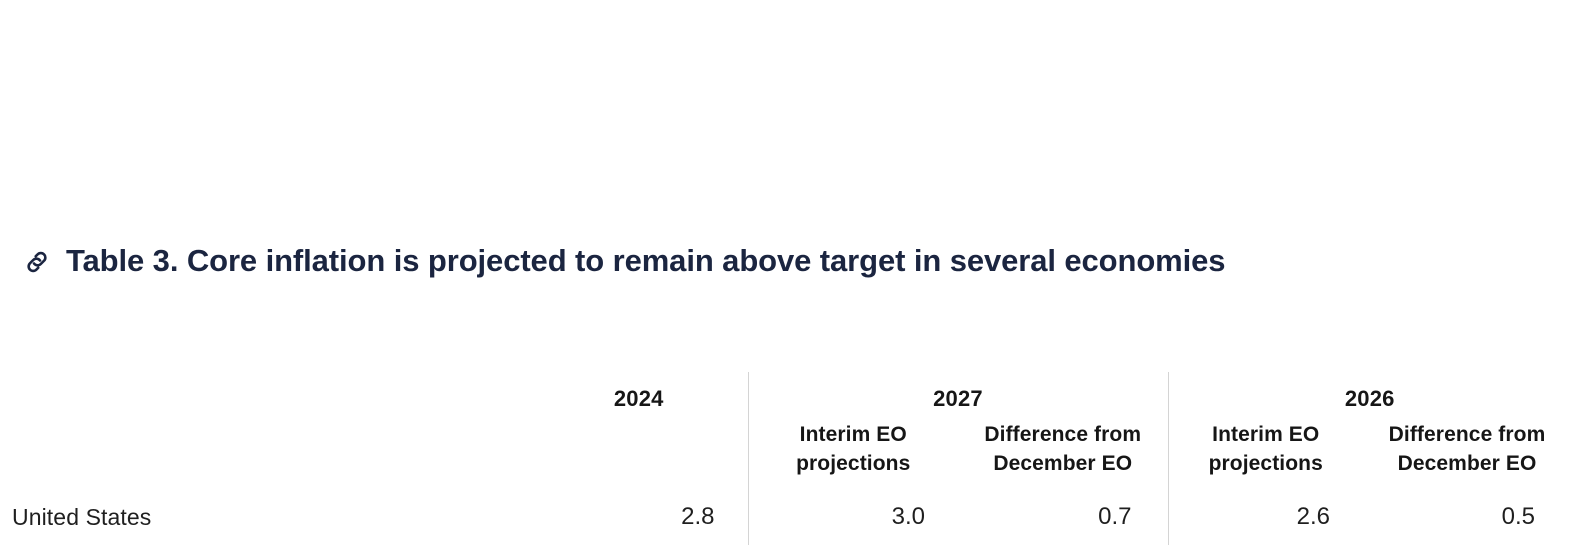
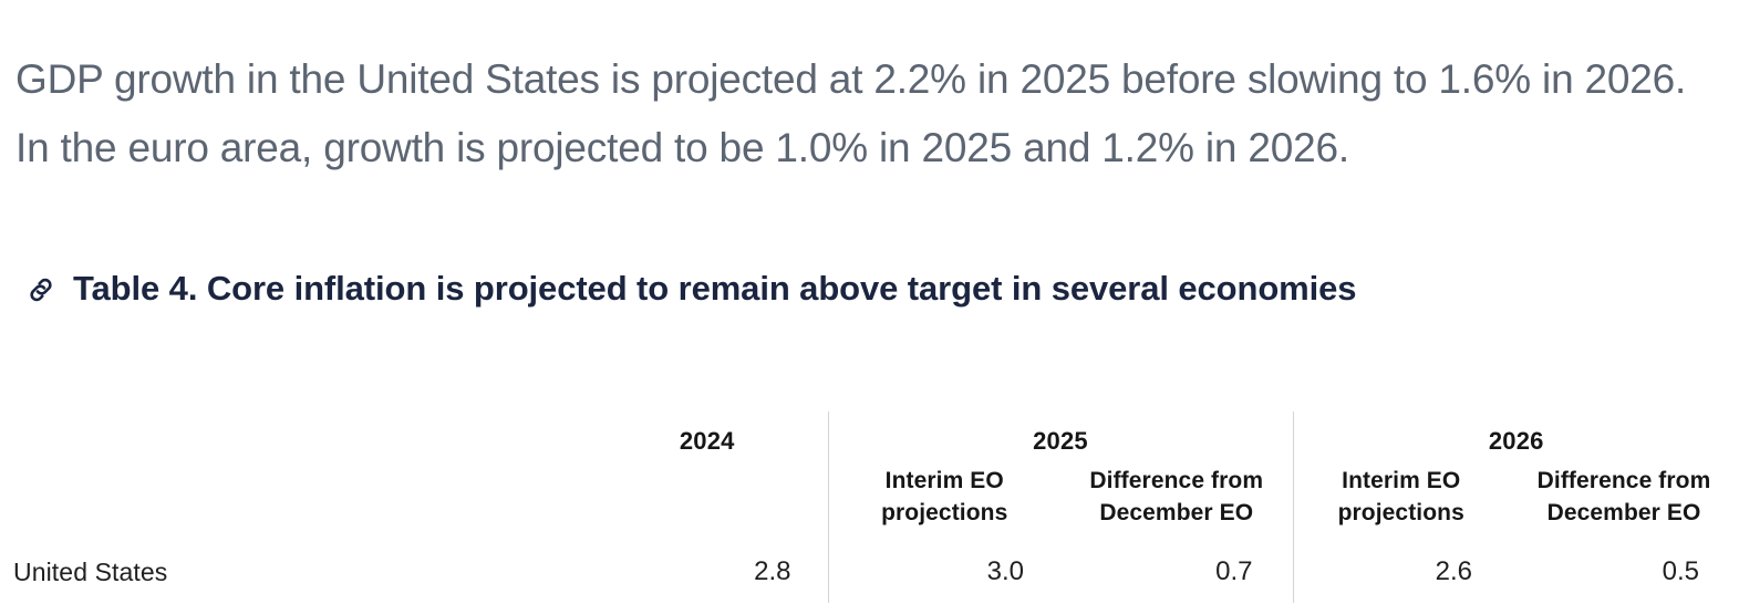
+ GDP growth in the United States is projected at 2.2% in 2025 before slowing to 1.6% in 2026. In the euro area, growth is projected to be 1.0% in 2025 and 1.2% in 2026.
- Table 3. Core inflation is projected to remain above target in several economies
+ Table 4. Core inflation is projected to remain above target in several economies
- 	2024	2027	2026
+ 	2024	2025	2026
  		Interim EO projections	Difference from December EO	Interim EO projections	Difference from December EO
  United States	2.8	3.0	0.7	2.6	0.5
